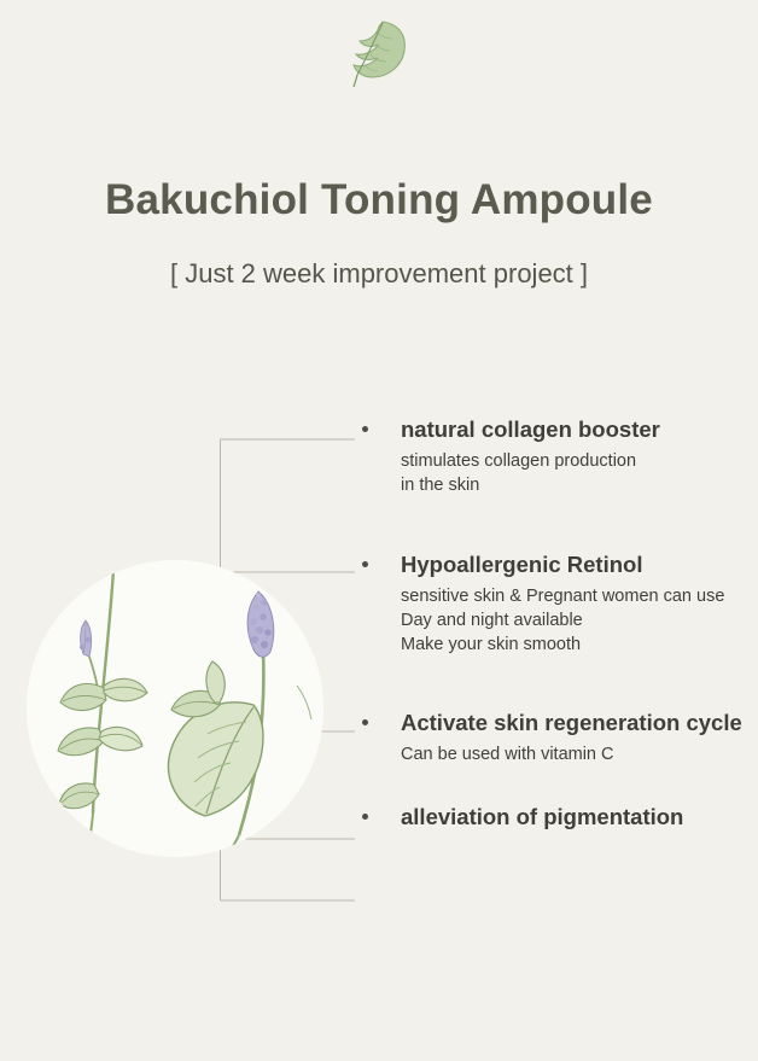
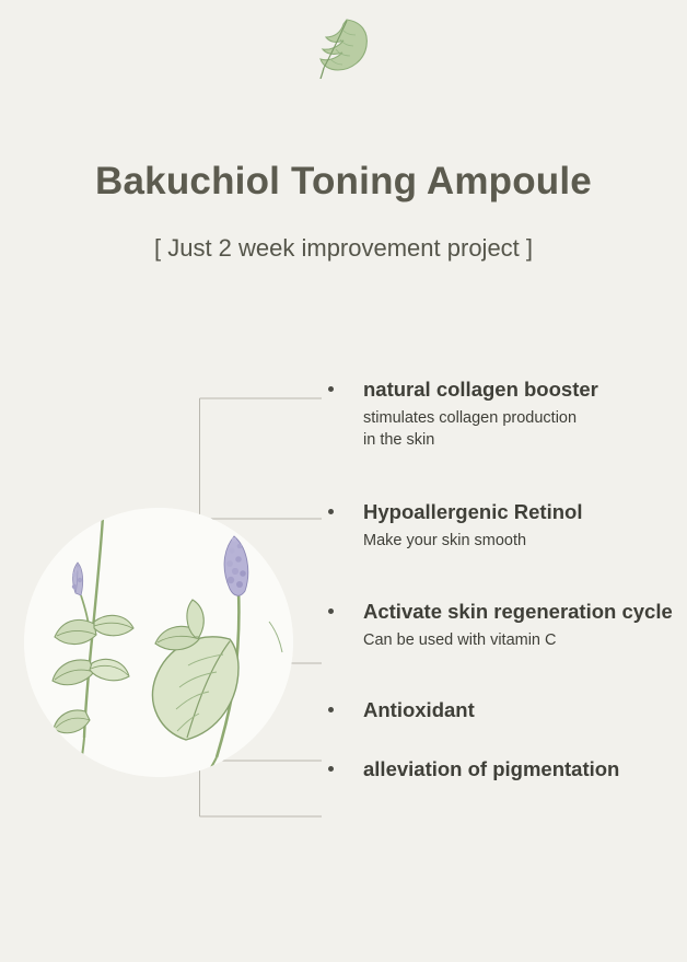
  Bakuchiol Toning Ampoule
  [ Just 2 week improvement project ]
  natural collagen booster
  stimulates collagen production
  in the skin
  Hypoallergenic Retinol
- sensitive skin & Pregnant women can use
- Day and night available
  Make your skin smooth
  Activate skin regeneration cycle
  Can be used with vitamin C
+ Antioxidant
  alleviation of pigmentation
